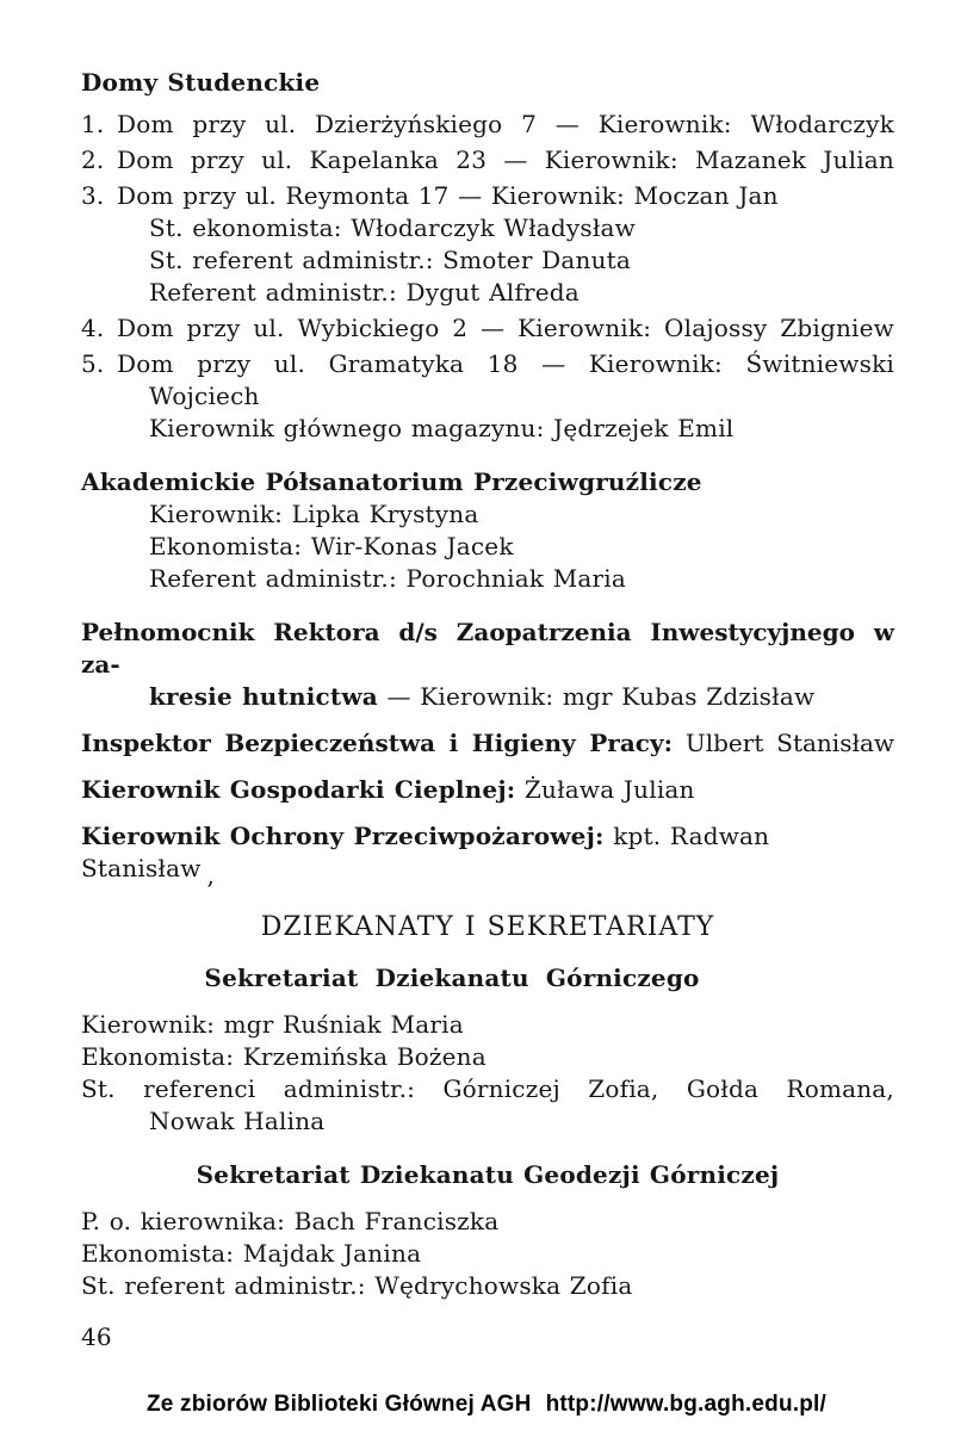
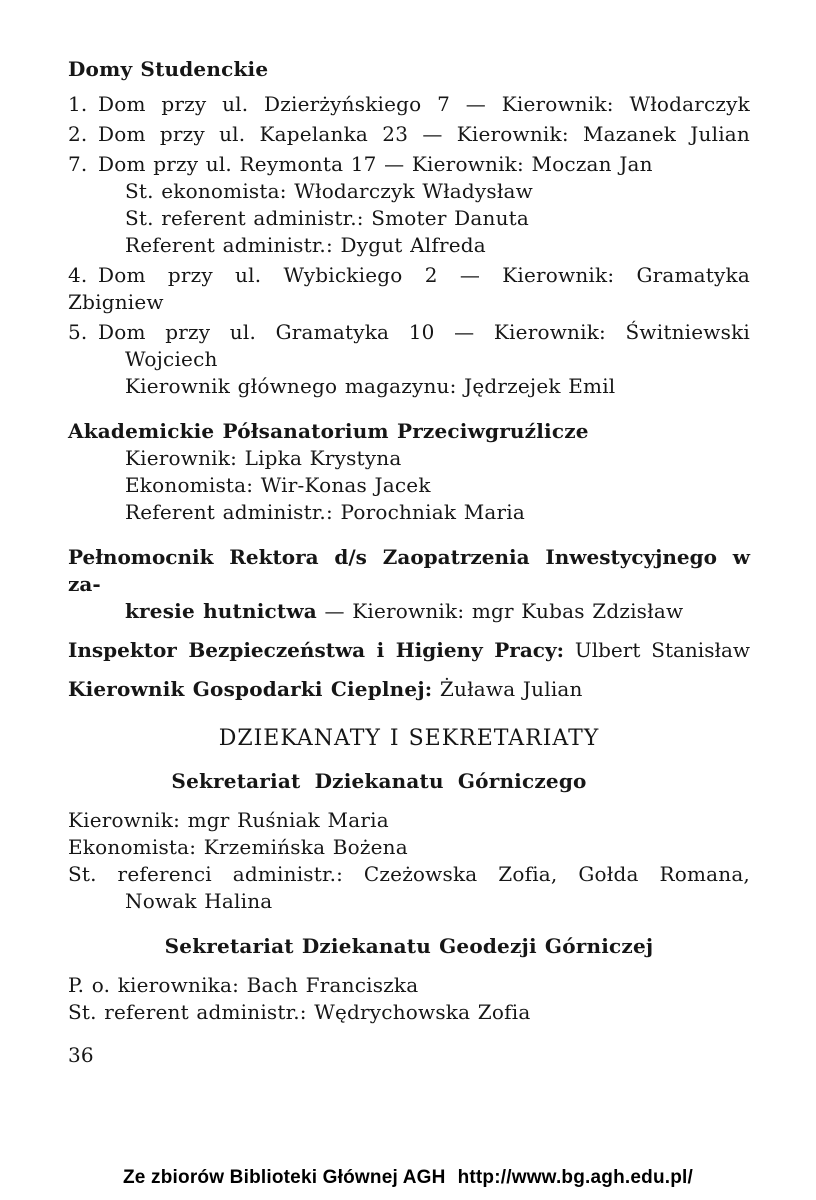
  Domy Studenckie
  1. Dom przy ul. Dzierżyńskiego 7 — Kierownik: Włodarczyk
  2. Dom przy ul. Kapelanka 23 — Kierownik: Mazanek Julian
- 3. Dom przy ul. Reymonta 17 — Kierownik: Moczan Jan
+ 7. Dom przy ul. Reymonta 17 — Kierownik: Moczan Jan
  St. ekonomista: Włodarczyk Władysław
  St. referent administr.: Smoter Danuta
  Referent administr.: Dygut Alfreda
- 4. Dom przy ul. Wybickiego 2 — Kierownik: Olajossy Zbigniew
+ 4. Dom przy ul. Wybickiego 2 — Kierownik: Gramatyka Zbigniew
- 5. Dom przy ul. Gramatyka 18 — Kierownik: Świtniewski
+ 5. Dom przy ul. Gramatyka 10 — Kierownik: Świtniewski
  Wojciech
  Kierownik głównego magazynu: Jędrzejek Emil
  Akademickie Półsanatorium Przeciwgruźlicze
  Kierownik: Lipka Krystyna
  Ekonomista: Wir-Konas Jacek
  Referent administr.: Porochniak Maria
  Pełnomocnik Rektora d/s Zaopatrzenia Inwestycyjnego w za-
  kresie hutnictwa — Kierownik: mgr Kubas Zdzisław
  Inspektor Bezpieczeństwa i Higieny Pracy: Ulbert Stanisław
  Kierownik Gospodarki Cieplnej: Żuława Julian
- Kierownik Ochrony Przeciwpożarowej: kpt. Radwan Stanisław ,
  DZIEKANATY I SEKRETARIATY
  Sekretariat Dziekanatu Górniczego
  Kierownik: mgr Ruśniak Maria
  Ekonomista: Krzemińska Bożena
- St. referenci administr.: Górniczej Zofia, Gołda Romana,
+ St. referenci administr.: Czeżowska Zofia, Gołda Romana,
  Nowak Halina
  Sekretariat Dziekanatu Geodezji Górniczej
  P. o. kierownika: Bach Franciszka
- Ekonomista: Majdak Janina
  St. referent administr.: Wędrychowska Zofia
- 46
+ 36
  Ze zbiorów Biblioteki Głównej AGH http://www.bg.agh.edu.pl/
